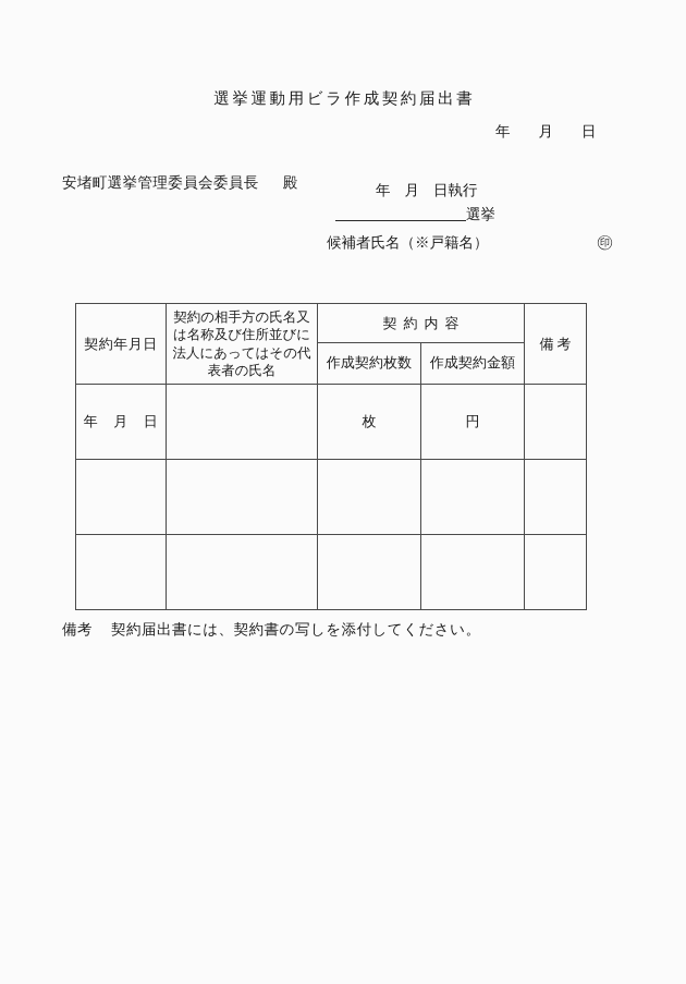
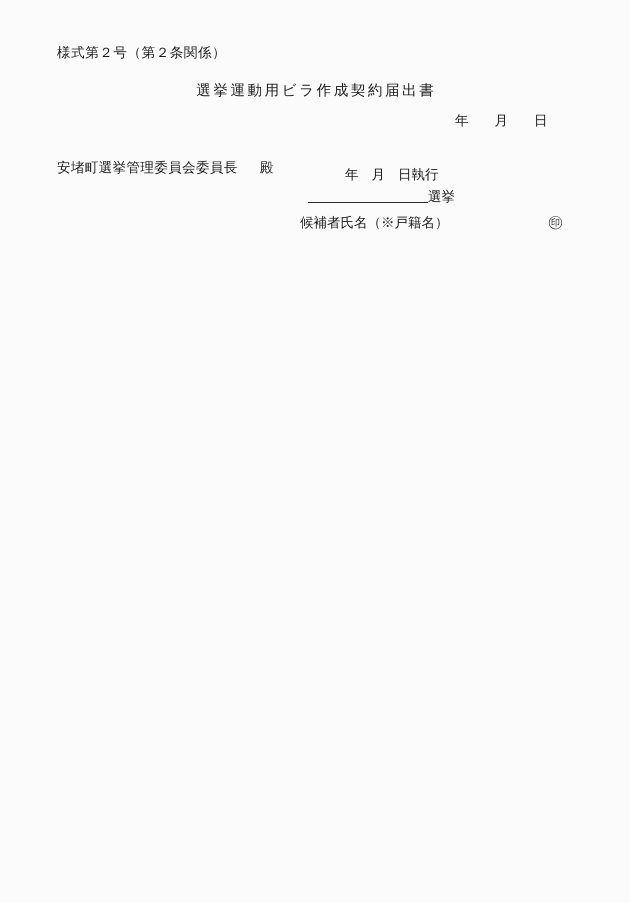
+ 様式第２号（第２条関係）
  選挙運動用ビラ作成契約届出書
  年 月 日
  安堵町選挙管理委員会委員長 殿
  年 月 日執行
  選挙
  候補者氏名（※戸籍名）
  ㊞
- 契約年月日	契約の相手方の氏名又は名称及び住所並びに法人にあってはその代表者の氏名	契約内容	備考
- 作成契約枚数	作成契約金額
- 年 月 日		枚	円
- 備考 契約届出書には、契約書の写しを添付してください。
